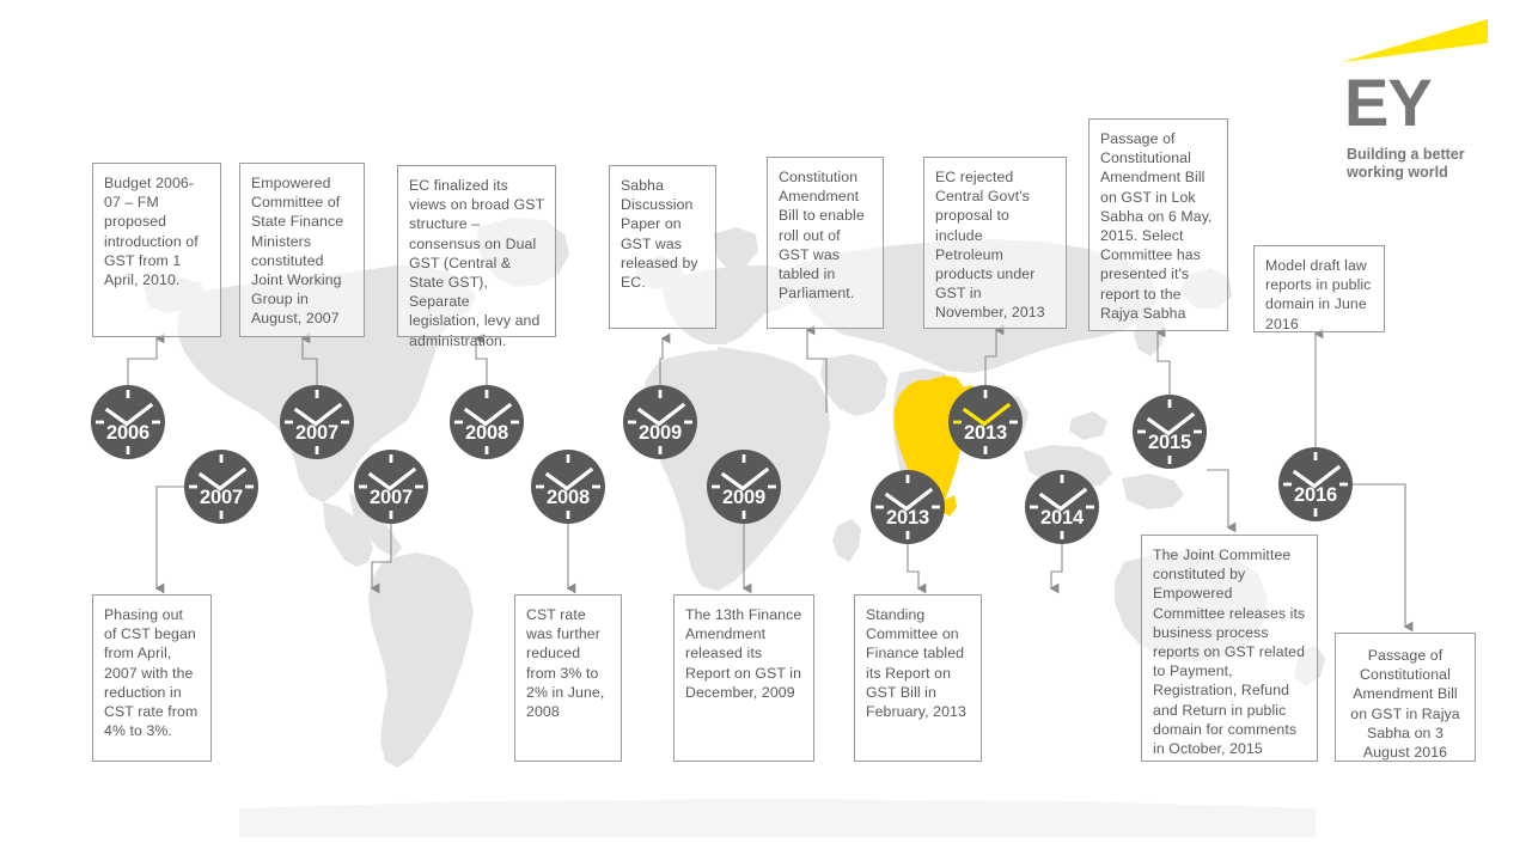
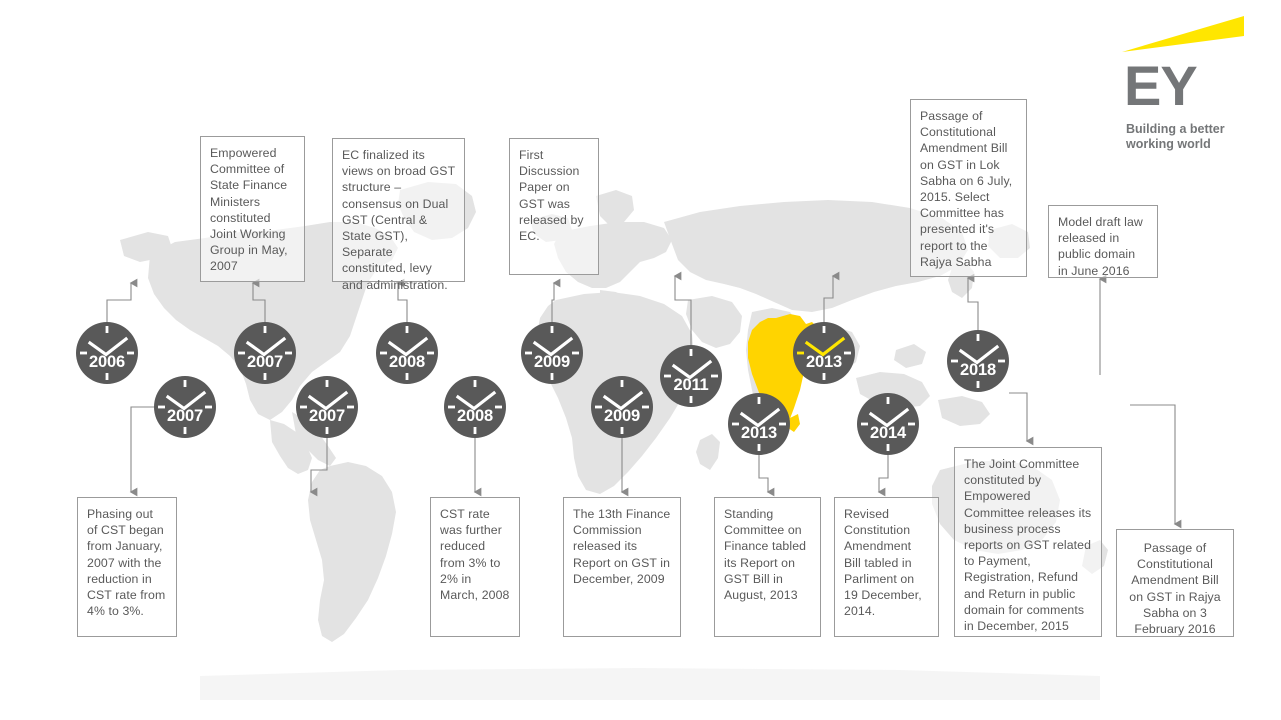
- Budget 2006-07 – FM proposed introduction of GST from 1 April, 2010.
- Empowered Committee of State Finance Ministers constituted Joint Working Group in August, 2007
+ Empowered Committee of State Finance Ministers constituted Joint Working Group in May, 2007
- EC finalized its views on broad GST structure – consensus on Dual GST (Central & State GST), Separate legislation, levy and administration.
+ EC finalized its views on broad GST structure – consensus on Dual GST (Central & State GST), Separate constituted, levy and administration.
- Sabha Discussion Paper on GST was released by EC.
+ First Discussion Paper on GST was released by EC.
- Constitution Amendment Bill to enable roll out of GST was tabled in Parliament.
- EC rejected Central Govt's proposal to include Petroleum products under GST in November, 2013
- Passage of Constitutional Amendment Bill on GST in Lok Sabha on 6 May, 2015. Select Committee has presented it's report to the Rajya Sabha
+ Passage of Constitutional Amendment Bill on GST in Lok Sabha on 6 July, 2015. Select Committee has presented it's report to the Rajya Sabha
- Model draft law reports in public domain in June 2016
+ Model draft law released in public domain in June 2016
- Phasing out of CST began from April, 2007 with the reduction in CST rate from 4% to 3%.
+ Phasing out of CST began from January, 2007 with the reduction in CST rate from 4% to 3%.
- CST rate was further reduced from 3% to 2% in June, 2008
+ CST rate was further reduced from 3% to 2% in March, 2008
- The 13th Finance Amendment released its Report on GST in December, 2009
+ The 13th Finance Commission released its Report on GST in December, 2009
- Standing Committee on Finance tabled its Report on GST Bill in February, 2013
+ Standing Committee on Finance tabled its Report on GST Bill in August, 2013
+ Revised Constitution Amendment Bill tabled in Parliment on 19 December, 2014.
- The Joint Committee constituted by Empowered Committee releases its business process reports on GST related to Payment, Registration, Refund and Return in public domain for comments in October, 2015
+ The Joint Committee constituted by Empowered Committee releases its business process reports on GST related to Payment, Registration, Refund and Return in public domain for comments in December, 2015
- Passage of Constitutional Amendment Bill on GST in Rajya Sabha on 3 August 2016
+ Passage of Constitutional Amendment Bill on GST in Rajya Sabha on 3 February 2016
  2006
  2007
  2007
  2007
  2008
  2008
  2009
  2009
+ 2011
  2013
  2013
  2014
- 2015
+ 2018
- 2016
  EY
  Building a better
  working world
